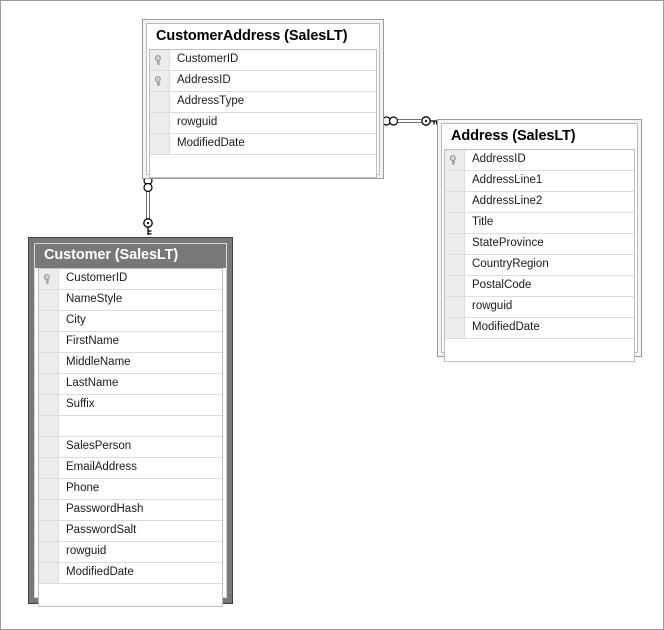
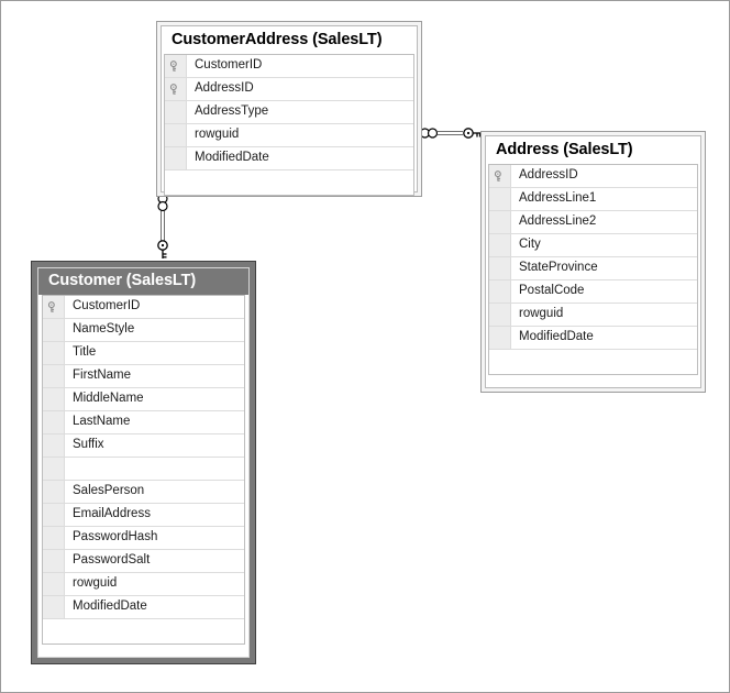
  CustomerAddress (SalesLT)
  CustomerID
  AddressID
  AddressType
  rowguid
  ModifiedDate
  Address (SalesLT)
  AddressID
  AddressLine1
  AddressLine2
- Title
+ City
  StateProvince
- CountryRegion
  PostalCode
  rowguid
  ModifiedDate
  Customer (SalesLT)
  CustomerID
  NameStyle
- City
+ Title
  FirstName
  MiddleName
  LastName
  Suffix
  SalesPerson
  EmailAddress
- Phone
  PasswordHash
  PasswordSalt
  rowguid
  ModifiedDate
